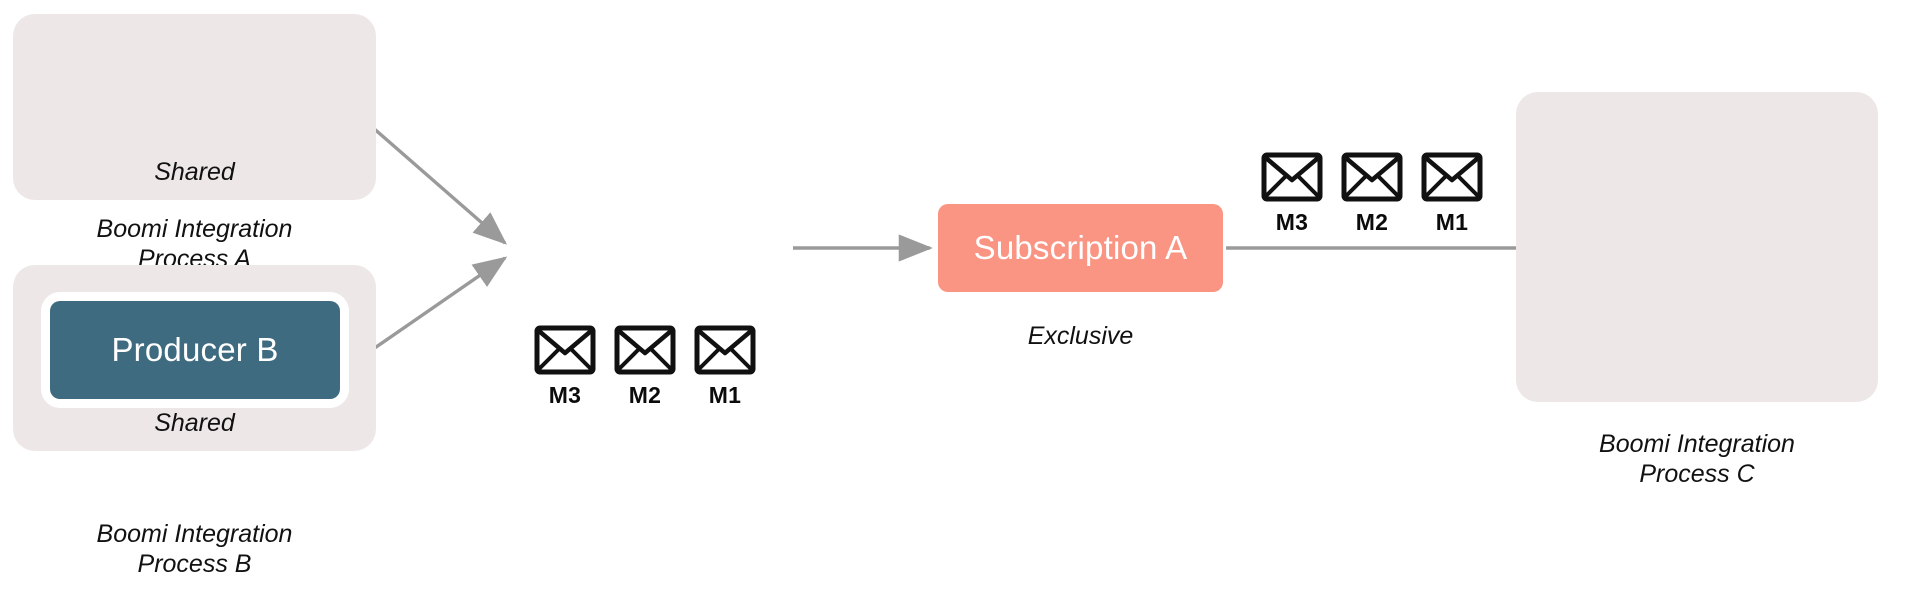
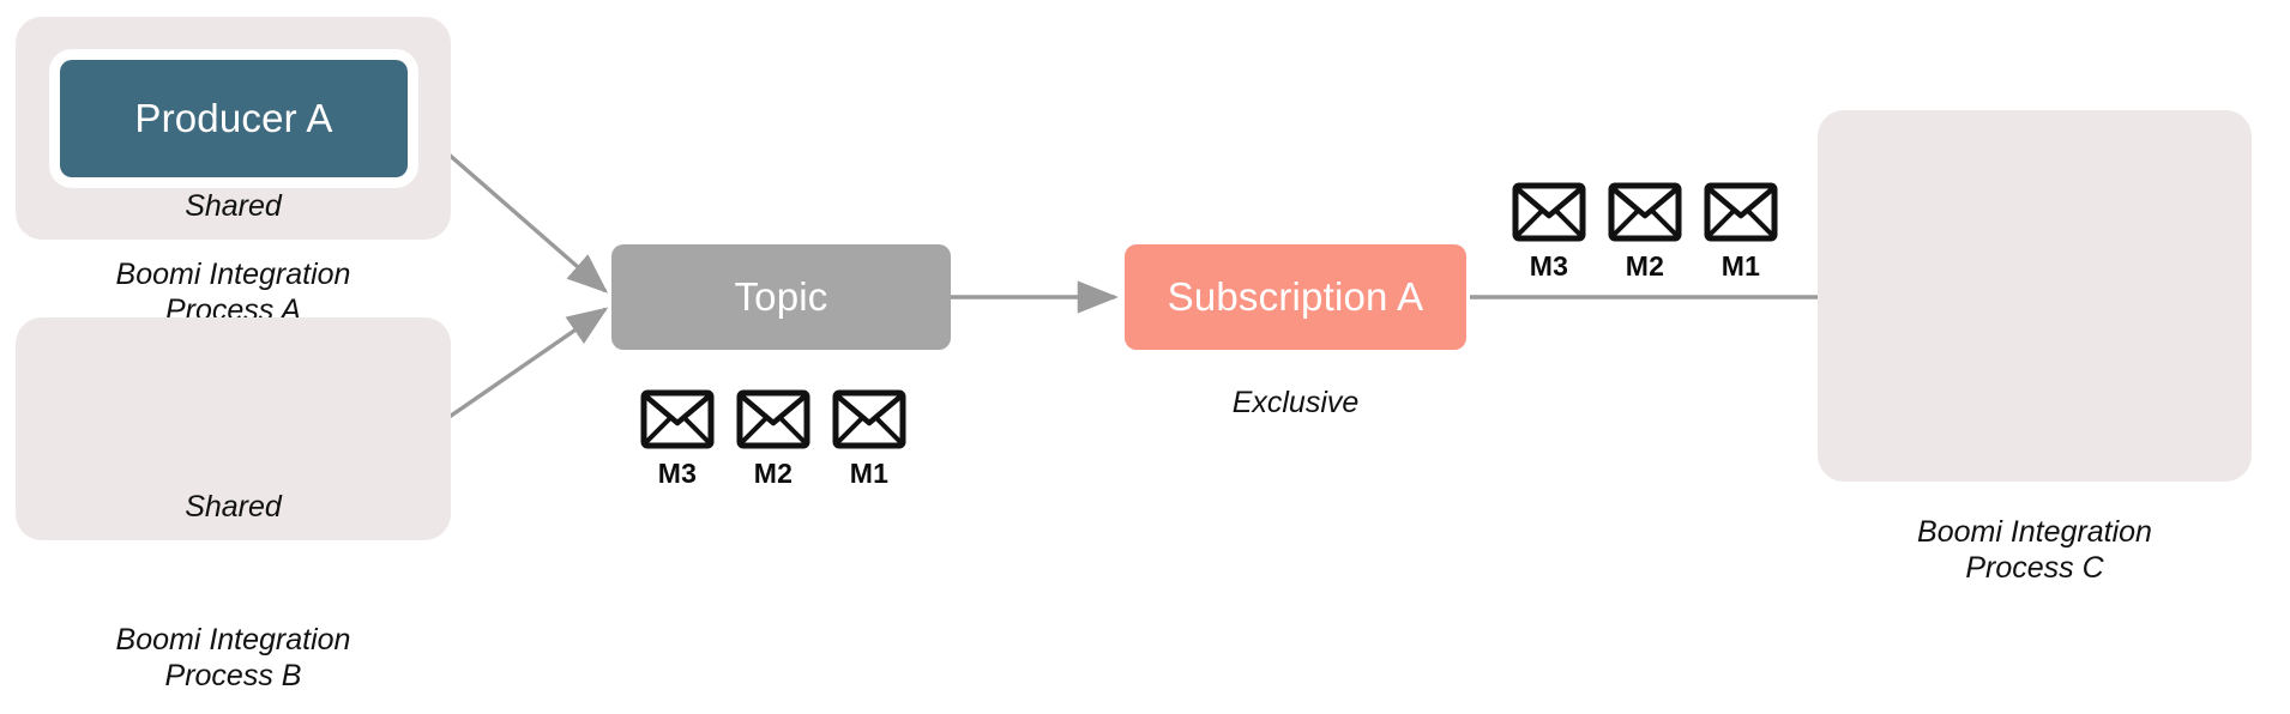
  Shared
+ Producer A
  Boomi Integration
  Process A
  Shared
- Producer B
  Boomi Integration
  Process B
+ Topic
  M3
  M2
  M1
  Subscription A
  Exclusive
  M3
  M2
  M1
  Boomi Integration
  Process C
